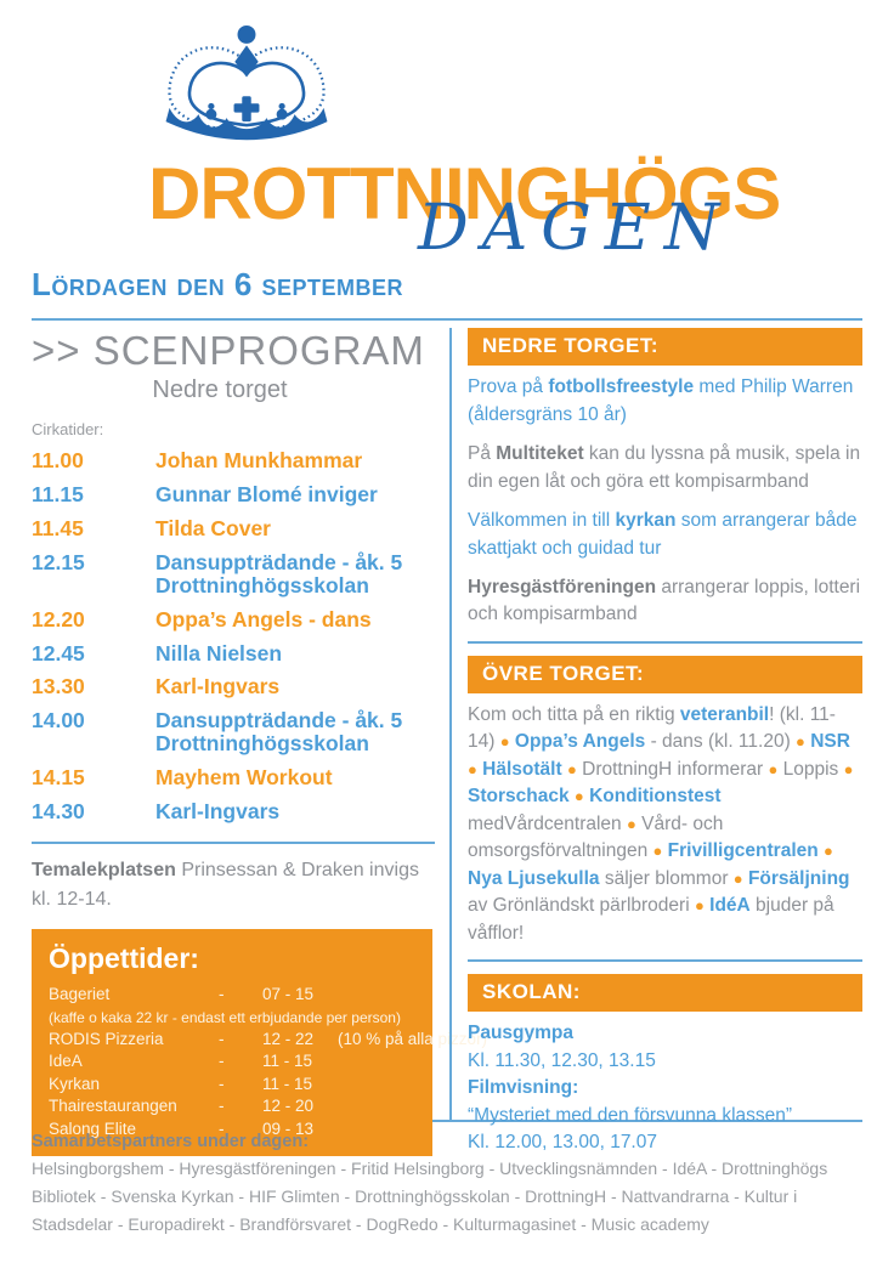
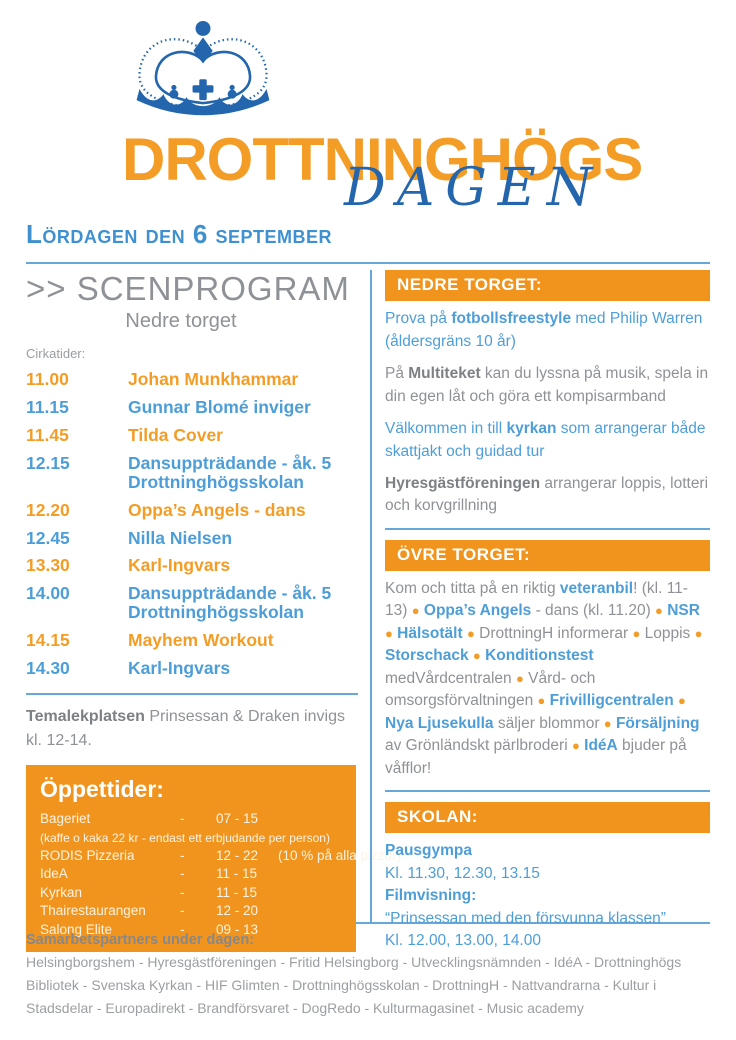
  DROTTNINGHÖGS
  DAGEN
  Lördagen den 6 september
  >> SCENPROGRAM
  Nedre torget
  Cirkatider:
  11.00
  Johan Munkhammar
  11.15
  Gunnar Blomé inviger
  11.45
  Tilda Cover
  12.15
  Dansuppträdande - åk. 5
  Drottninghögsskolan
  12.20
  Oppa’s Angels - dans
  12.45
  Nilla Nielsen
  13.30
  Karl-Ingvars
  14.00
  Dansuppträdande - åk. 5
  Drottninghögsskolan
  14.15
  Mayhem Workout
  14.30
  Karl-Ingvars
  Temalekplatsen Prinsessan & Draken invigs kl. 12-14.
  Öppettider:
  Bageriet
  -
  07 - 15
  (kaffe o kaka 22 kr - endast ett erbjudande per person)
  RODIS Pizzeria
  -
  12 - 22
  (10 % på alla pzzor)
  IdeA
  -
  11 - 15
  Kyrkan
  -
  11 - 15
  Thairestaurangen
  -
  12 - 20
  Salong Elite
  -
  09 - 13
  NEDRE TORGET:
  Prova på fotbollsfreestyle med Philip Warren (åldersgräns 10 år)
  På Multiteket kan du lyssna på musik, spela in din egen låt och göra ett kompisarmband
  Välkommen in till kyrkan som arrangerar både skattjakt och guidad tur
- Hyresgästföreningen arrangerar loppis, lotteri och kompisarmband
+ Hyresgästföreningen arrangerar loppis, lotteri och korvgrillning
  ÖVRE TORGET:
- Kom och titta på en riktig veteranbil! (kl. 11-14) ● Oppa’s Angels - dans (kl. 11.20) ● NSR ● Hälsotält ● DrottningH informerar ● Loppis ● Storschack ● Konditionstest medVårdcentralen ● Vård- och omsorgsförvaltningen ● Frivilligcentralen ● Nya Ljusekulla säljer blommor ● Försäljning av Grönländskt pärlbroderi ● IdéA bjuder på våfflor!
+ Kom och titta på en riktig veteranbil! (kl. 11-13) ● Oppa’s Angels - dans (kl. 11.20) ● NSR ● Hälsotält ● DrottningH informerar ● Loppis ● Storschack ● Konditionstest medVårdcentralen ● Vård- och omsorgsförvaltningen ● Frivilligcentralen ● Nya Ljusekulla säljer blommor ● Försäljning av Grönländskt pärlbroderi ● IdéA bjuder på våfflor!
  SKOLAN:
  Pausgympa
  Kl. 11.30, 12.30, 13.15
  Filmvisning:
- “Mysteriet med den försvunna klassen”
+ “Prinsessan med den försvunna klassen”
- Kl. 12.00, 13.00, 17.07
+ Kl. 12.00, 13.00, 14.00
  Samarbetspartners under dagen:
  Helsingborgshem - Hyresgästföreningen - Fritid Helsingborg - Utvecklingsnämnden - IdéA - Drottninghögs Bibliotek - Svenska Kyrkan - HIF Glimten - Drottninghögsskolan - DrottningH - Nattvandrarna - Kultur i Stadsdelar - Europadirekt - Brandförsvaret - DogRedo - Kulturmagasinet - Music academy
